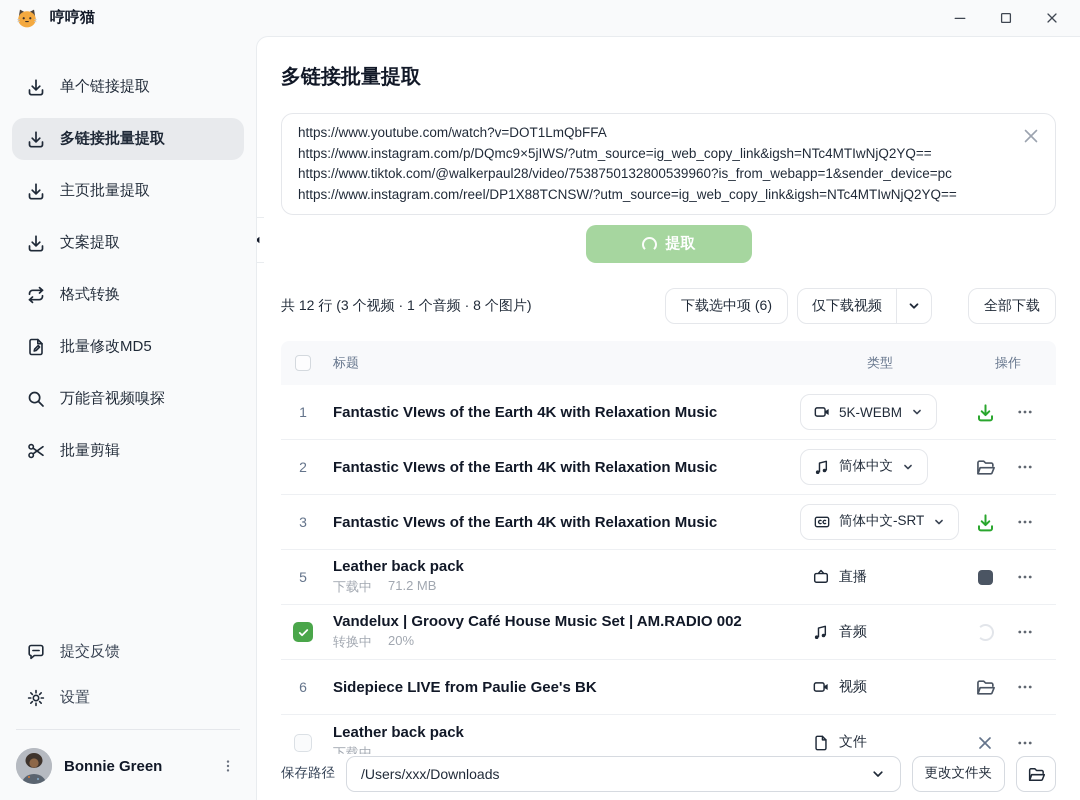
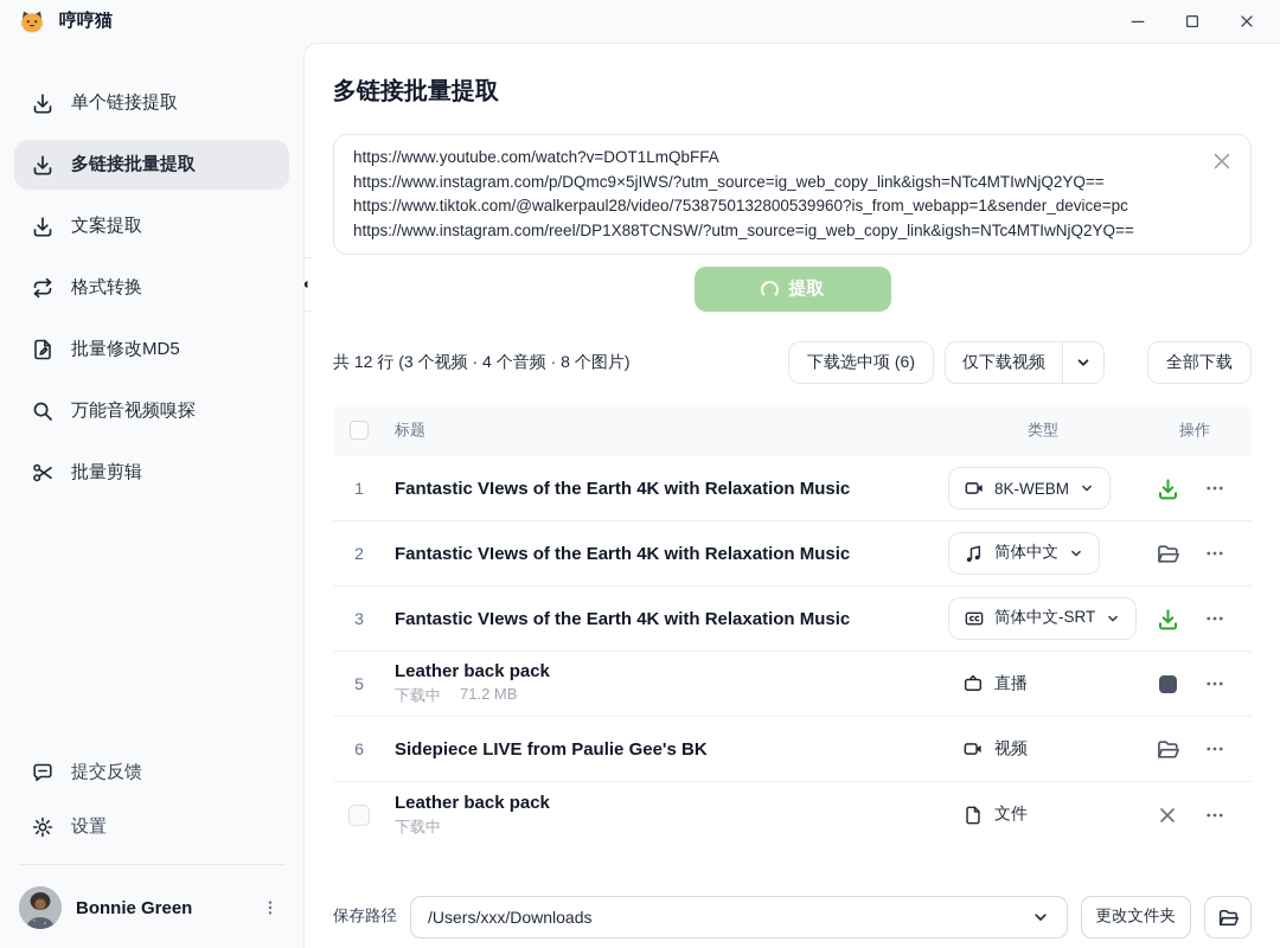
  哼哼猫
  单个链接提取
  多链接批量提取
- 主页批量提取
  文案提取
  格式转换
  批量修改MD5
  万能音视频嗅探
  批量剪辑
  提交反馈
  设置
  Bonnie Green
  多链接批量提取
  https://www.youtube.com/watch?v=DOT1LmQbFFA
  https://www.instagram.com/p/DQmc9×5jIWS/?utm_source=ig_web_copy_link&igsh=NTc4MTIwNjQ2YQ==
  https://www.tiktok.com/@walkerpaul28/video/7538750132800539960?is_from_webapp=1&sender_device=pc
  https://www.instagram.com/reel/DP1X88TCNSW/?utm_source=ig_web_copy_link&igsh=NTc4MTIwNjQ2YQ==
  提取
- 共 12 行 (3 个视频 · 1 个音频 · 8 个图片)
+ 共 12 行 (3 个视频 · 4 个音频 · 8 个图片)
  下载选中项 (6)
  仅下载视频
  全部下载
  标题
  类型
  操作
  1
  Fantastic VIews of the Earth 4K with Relaxation Music
- 5K-WEBM
+ 8K-WEBM
  2
  Fantastic VIews of the Earth 4K with Relaxation Music
  简体中文
  3
  Fantastic VIews of the Earth 4K with Relaxation Music
  简体中文-SRT
  5
  Leather back pack
  下载中
  71.2 MB
  直播
- Vandelux | Groovy Café House Music Set | AM.RADIO 002
- 转换中
- 20%
- 音频
  6
  Sidepiece LIVE from Paulie Gee's BK
  视频
  Leather back pack
  下载中
  文件
  保存路径
  /Users/xxx/Downloads
  更改文件夹
